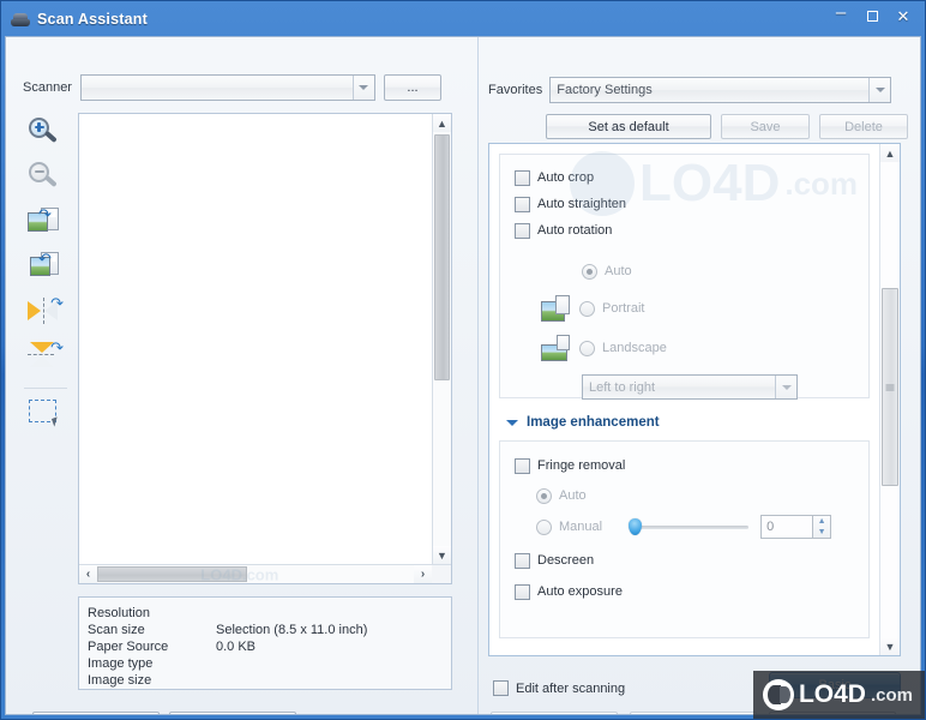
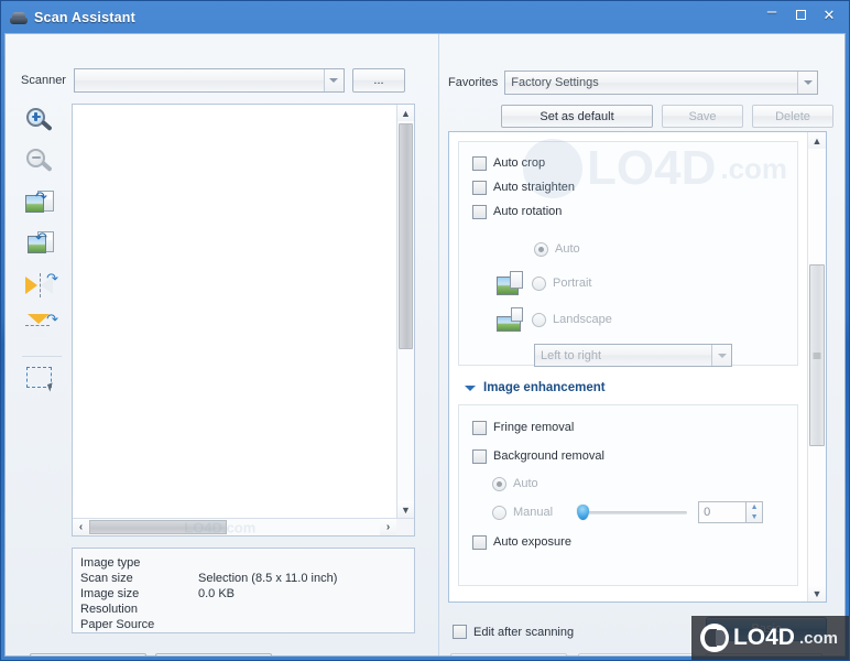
  Scan Assistant
  –
  ✕
  Scanner
  ...
  ↷
  ↶
  ↷
  ↷
  ▲
  ▼
  ‹
  LO4D.com
  ›
- Resolution
+ Image type
  Scan size
  Selection (8.5 x 11.0 inch)
- Paper Source
+ Image size
  0.0 KB
- Image type
+ Resolution
- Image size
+ Paper Source
  Favorites
  Factory Settings
  Set as default
  Save
  Delete
  Auto crop
  Auto straighten
  Auto rotation
  Auto
  Portrait
  Landscape
  Left to right
  Image enhancement
  Fringe removal
+ Background removal
  Auto
  Manual
  0
- Descreen
  Auto exposure
  ▲
  ▼
  Edit after scanning
  Basic
  LO4D
  LO4D
  .com
